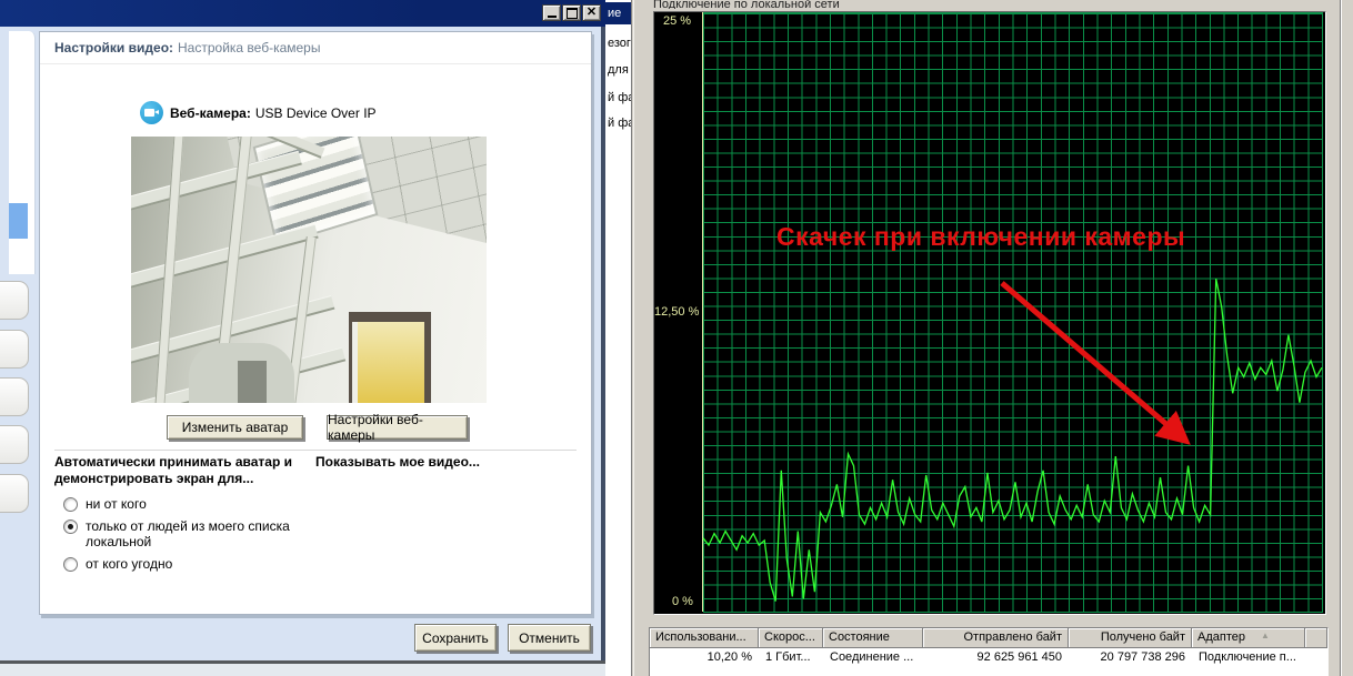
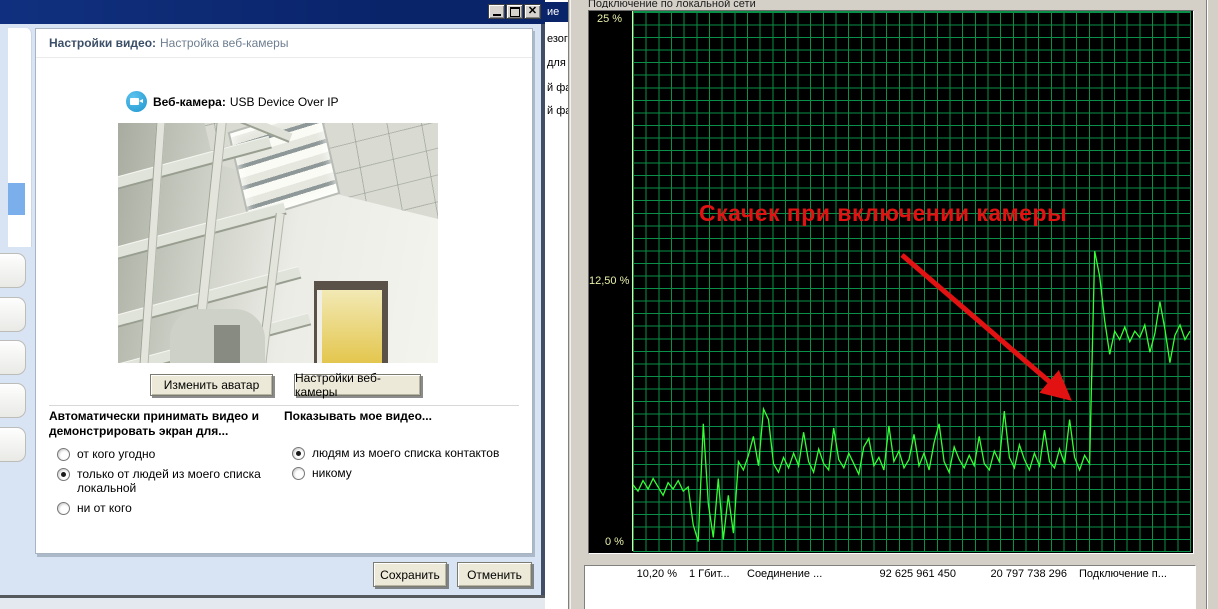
  ✕
  Настройки видео: Настройка веб-камеры
  Веб-камера: USB Device Over IP
  Изменить аватар
  Настройки веб-камеры
- Автоматически принимать аватар и демонстрировать экран для...
+ Автоматически принимать видео и демонстрировать экран для...
- ни от кого
+ от кого угодно
  только от людей из моего списка локальной
- от кого угодно
+ ни от кого
  Показывать мое видео...
+ людям из моего списка контактов
+ никому
  Сохранить
  Отменить
  ие
  езог
  для
  Подключение по локальной сети
  25 %
  12,50 %
  0 %
  Скачек при включении камеры
- Использовани...
- Скорос...
- Состояние
- Отправлено байт
- Получено байт
- Адаптер
- ▲
  10,20 %
  1 Гбит...
  Соединение ...
  92 625 961 450
  20 797 738 296
  Подключение п...
